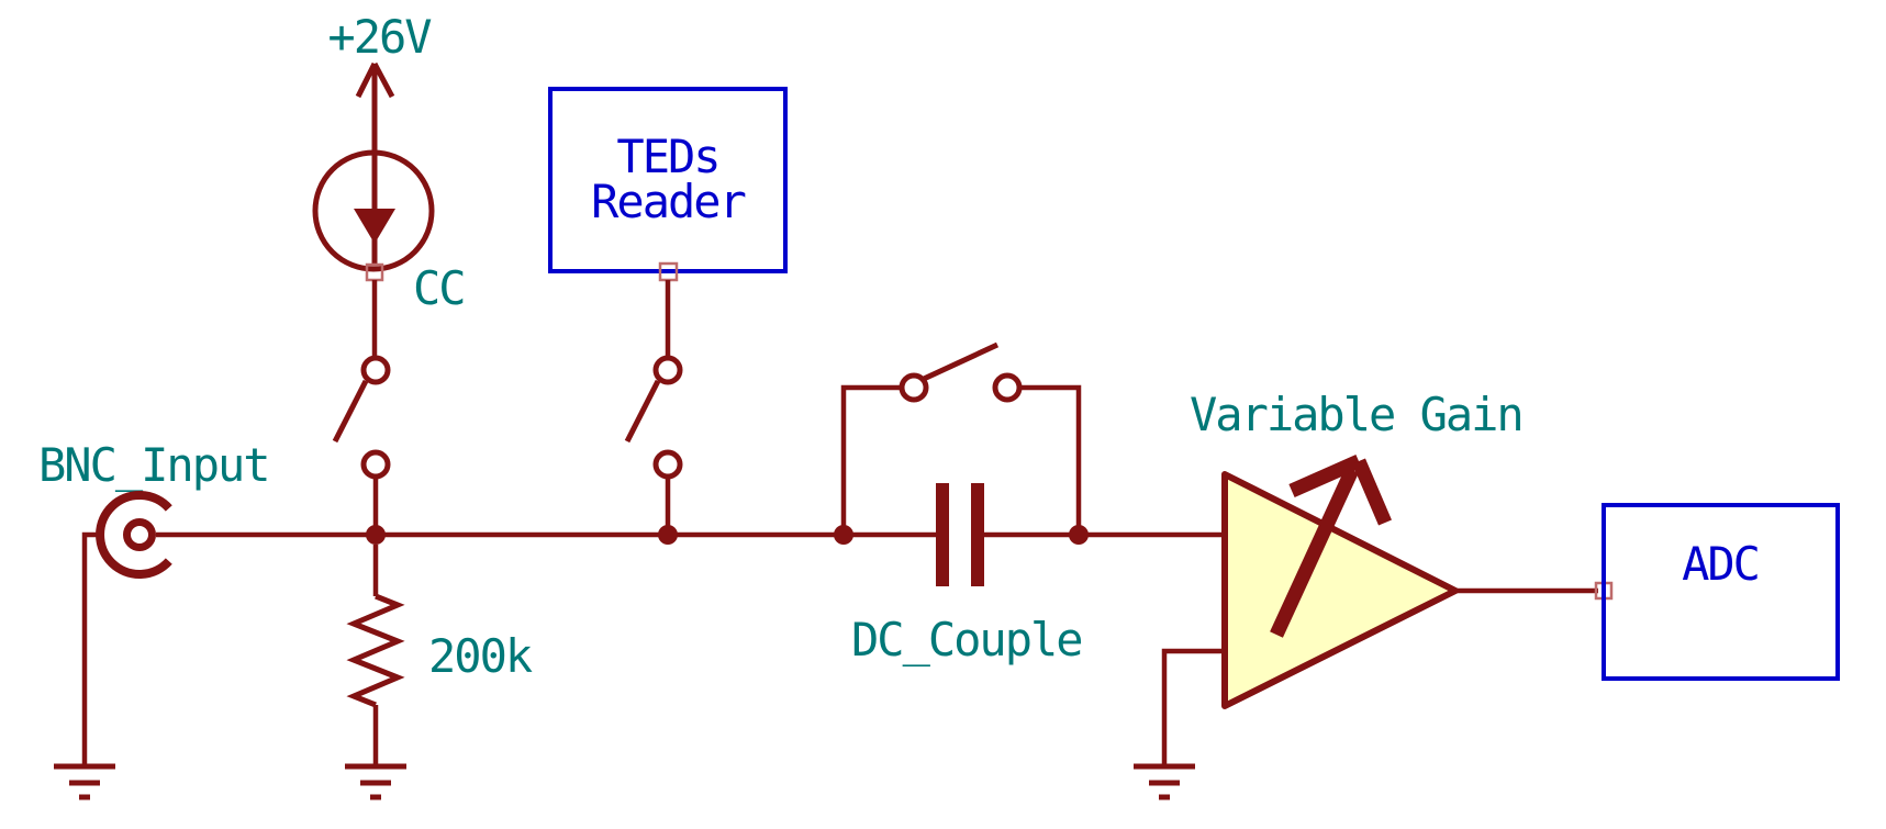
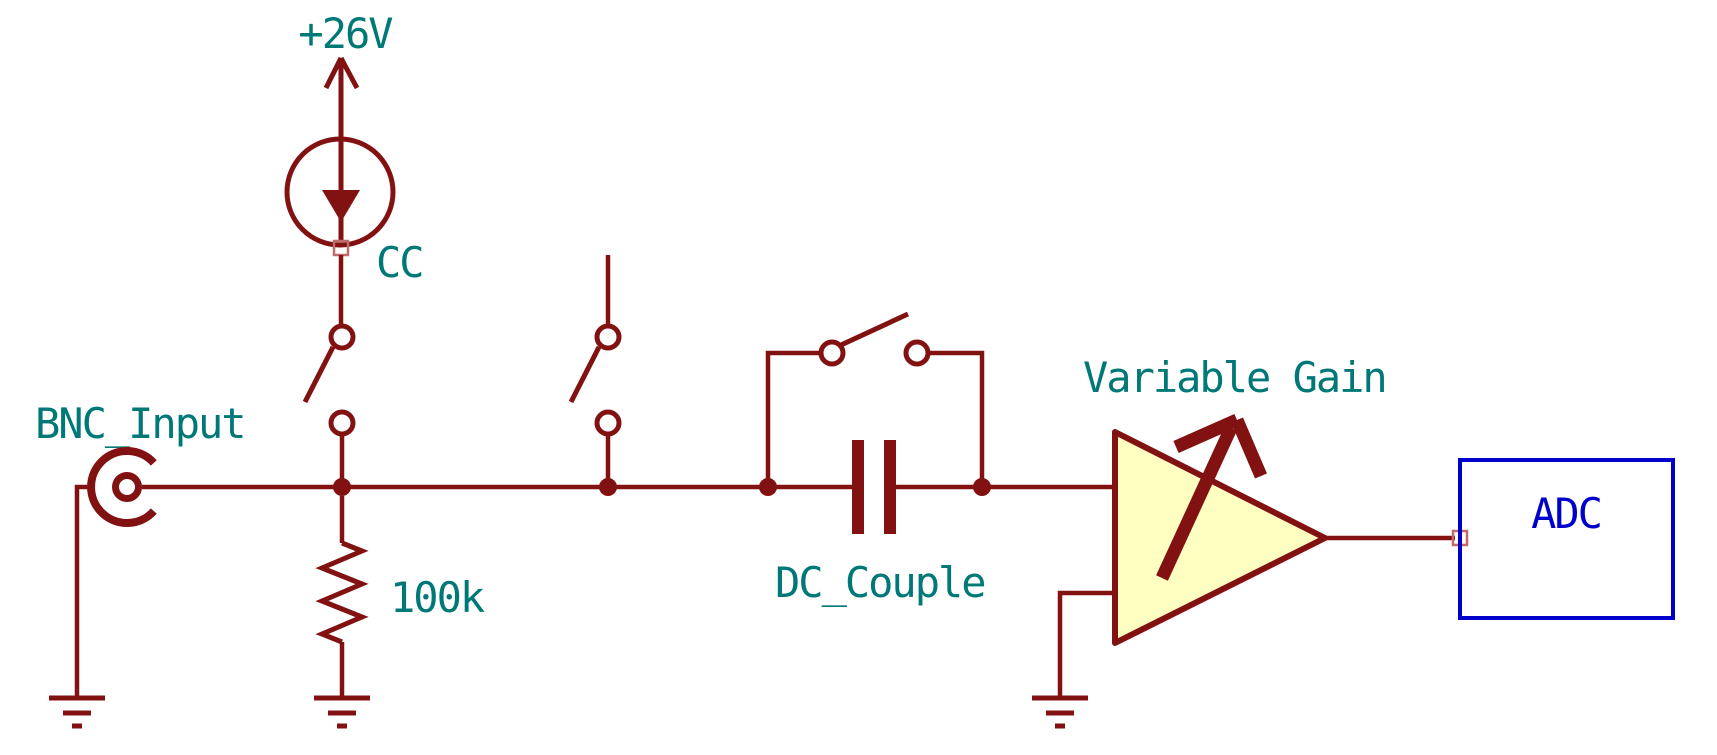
  +26V
  CC
- TEDs
- Reader
  BNC_Input
- 200k
+ 100k
  DC_Couple
  Variable Gain
  ADC
